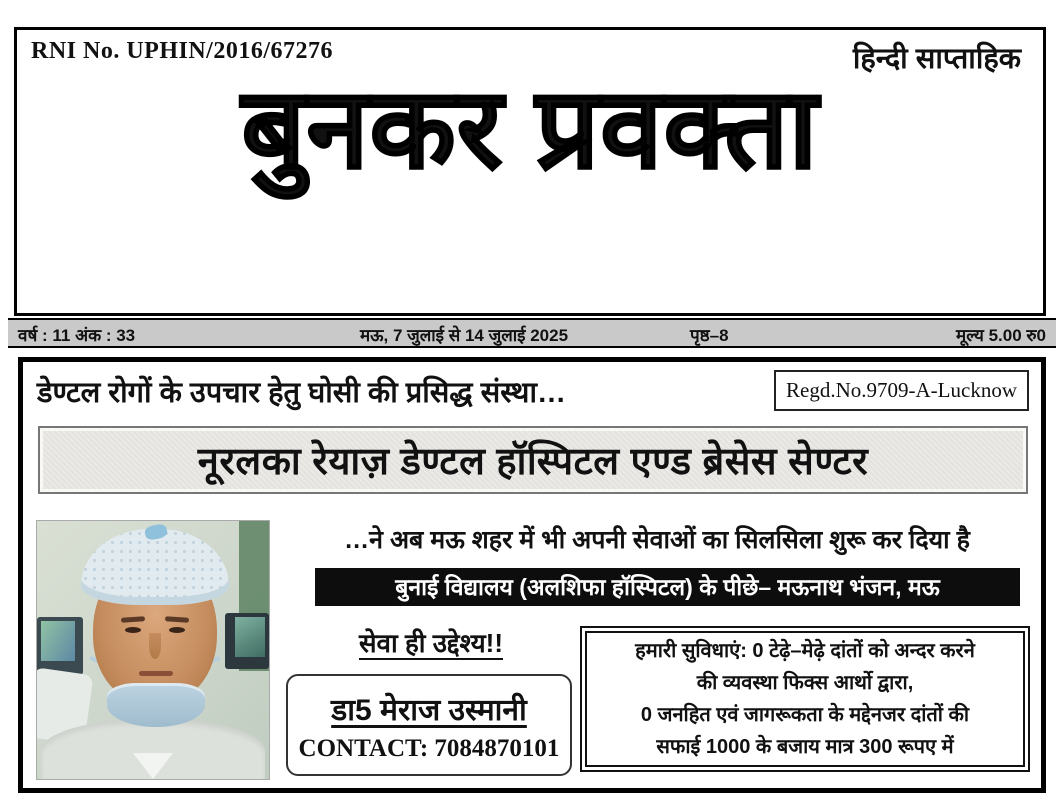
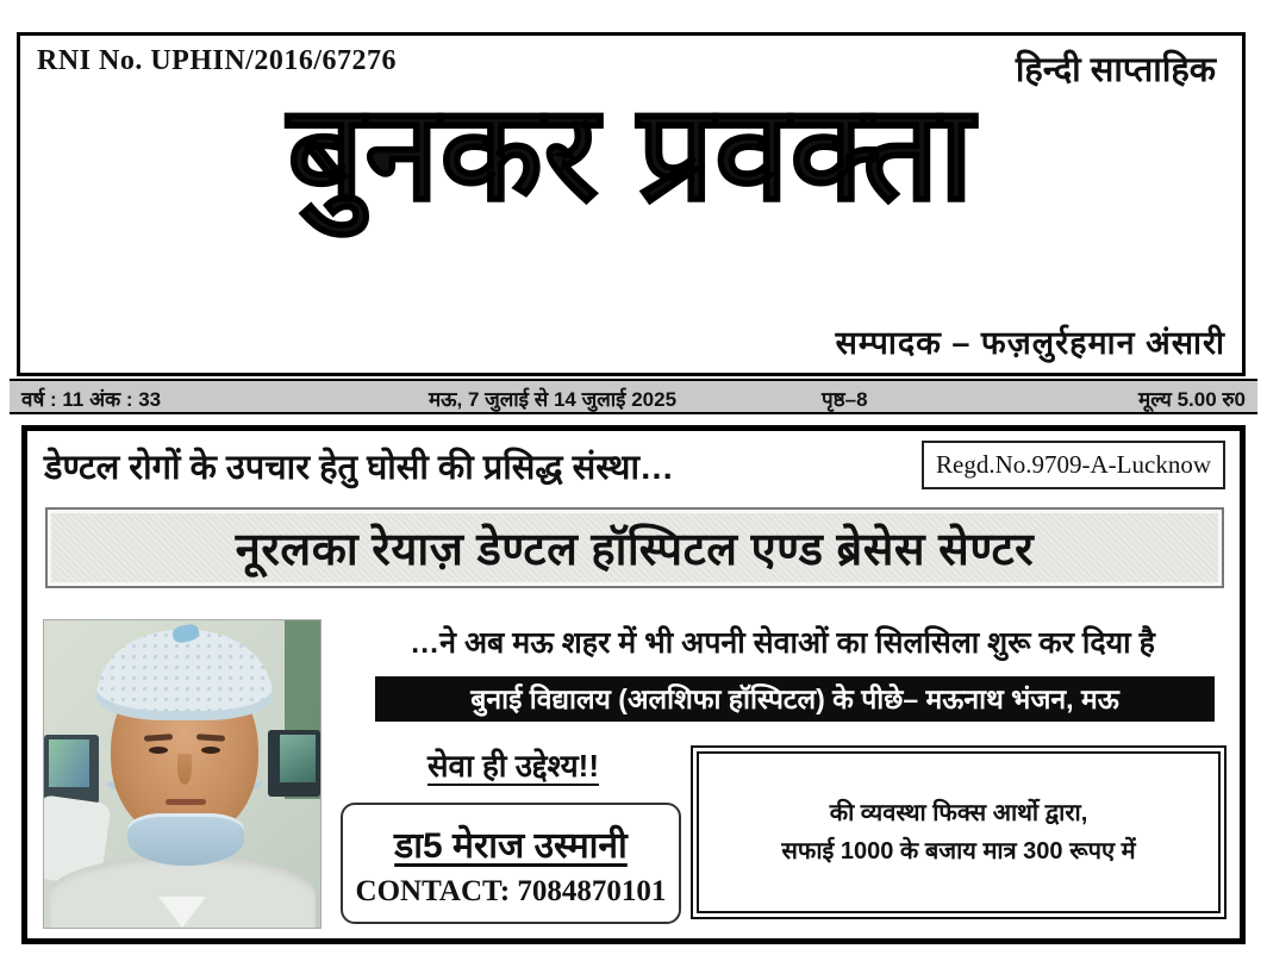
  RNI No. UPHIN/2016/67276
  हिन्दी साप्ताहिक
  बुनकर प्रवक्ता
+ सम्पादक – फज़लुर्रहमान अंसारी
  वर्ष : 11 अंक : 33
  मऊ, 7 जुलाई से 14 जुलाई 2025
  पृष्ठ–8
  मूल्य 5.00 रु0
  डेण्टल रोगों के उपचार हेतु घोसी की प्रसिद्ध संस्था…
  Regd.No.9709-A-Lucknow
  नूरलका रेयाज़ डेण्टल हॉस्पिटल एण्ड ब्रेसेस सेण्टर
  …ने अब मऊ शहर में भी अपनी सेवाओं का सिलसिला शुरू कर दिया है
  बुनाई विद्यालय (अलशिफा हॉस्पिटल) के पीछे– मऊनाथ भंजन, मऊ
  सेवा ही उद्देश्य!!
  डा5 मेराज उस्मानी
  CONTACT: 7084870101
- हमारी सुविधाएं: 0 टेढ़े–मेढ़े दांतों को अन्दर करने
  की व्यवस्था फिक्स आर्थो द्वारा,
- 0 जनहित एवं जागरूकता के मद्देनजर दांतों की
  सफाई 1000 के बजाय मात्र 300 रूपए में
